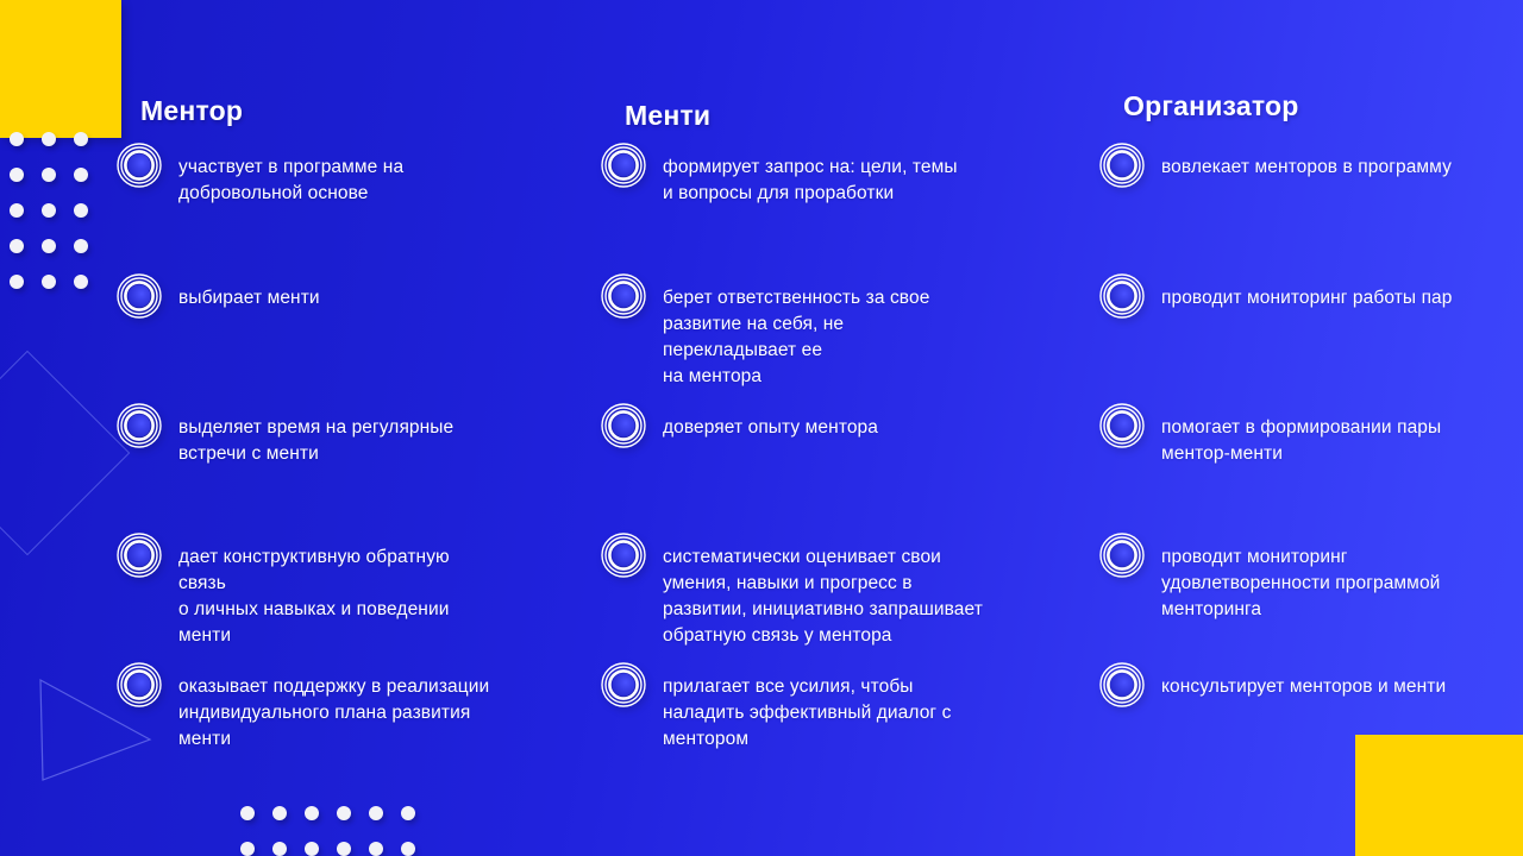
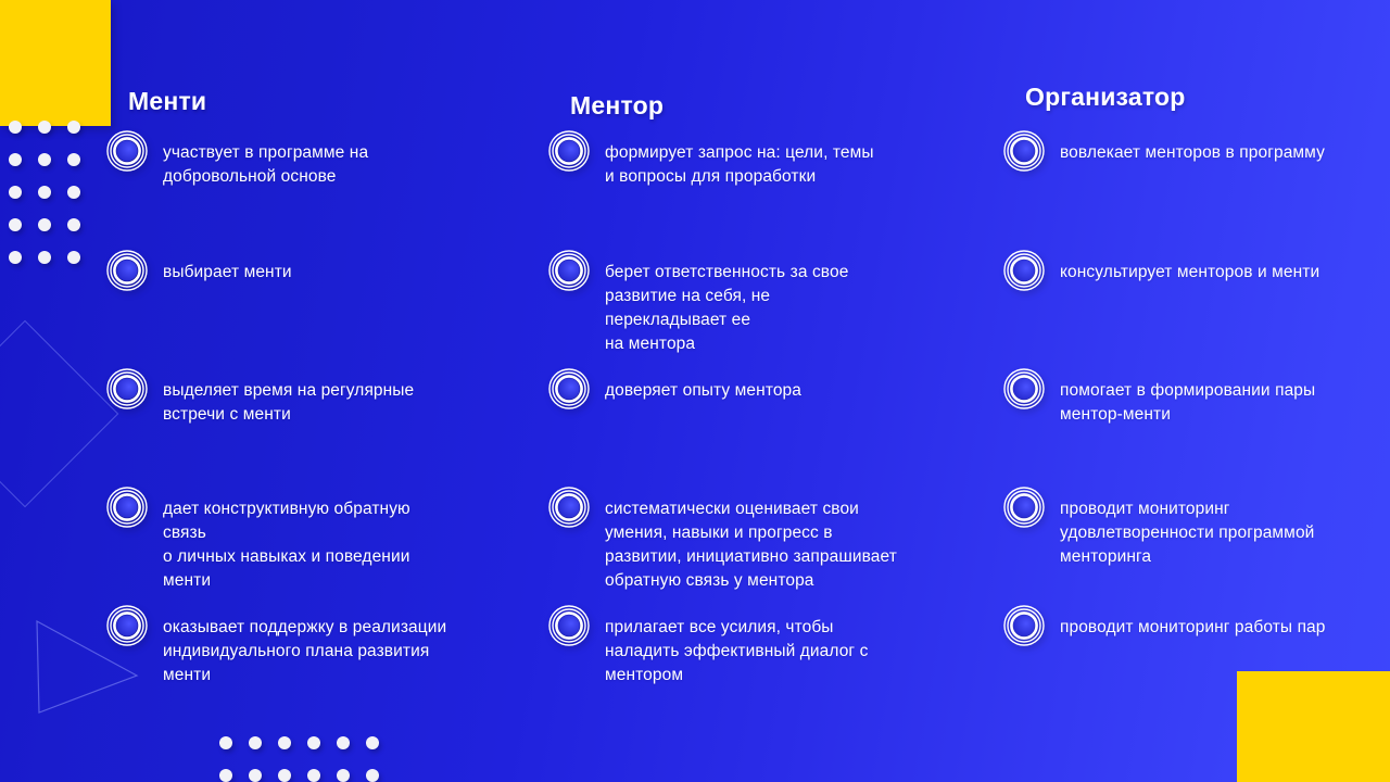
- Ментор
+ Менти
  участвует в программе на
  добровольной основе
  выбирает менти
  выделяет время на регулярные
  встречи с менти
  дает конструктивную обратную
  связь
  о личных навыках и поведении
  менти
  оказывает поддержку в реализации
  индивидуального плана развития
  менти
- Менти
+ Ментор
  формирует запрос на: цели, темы
  и вопросы для проработки
  берет ответственность за свое
  развитие на себя, не
  перекладывает ее
  на ментора
  доверяет опыту ментора
  систематически оценивает свои
  умения, навыки и прогресс в
  развитии, инициативно запрашивает
  обратную связь у ментора
  прилагает все усилия, чтобы
  наладить эффективный диалог с
  ментором
  Организатор
  вовлекает менторов в программу
- проводит мониторинг работы пар
+ консультирует менторов и менти
  помогает в формировании пары
  ментор-менти
  проводит мониторинг
  удовлетворенности программой
  менторинга
- консультирует менторов и менти
+ проводит мониторинг работы пар
